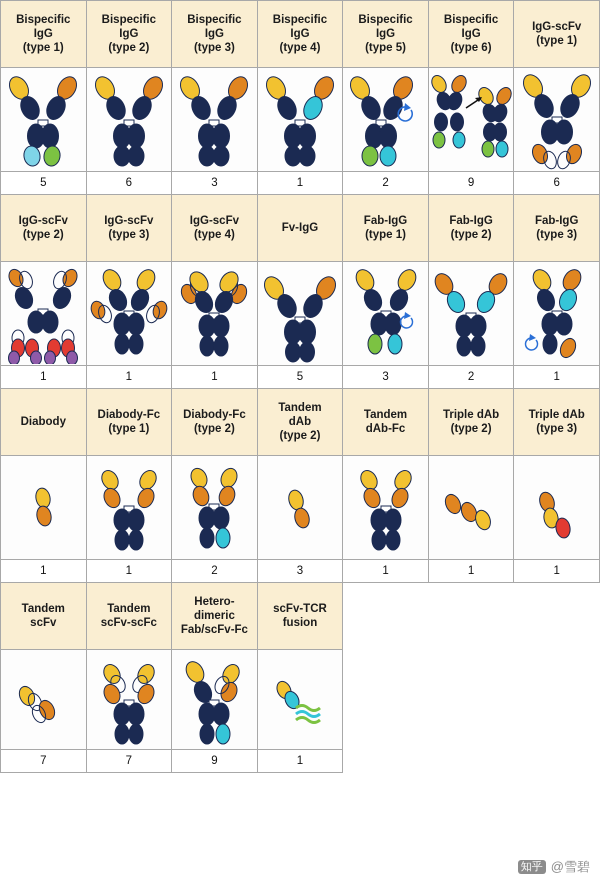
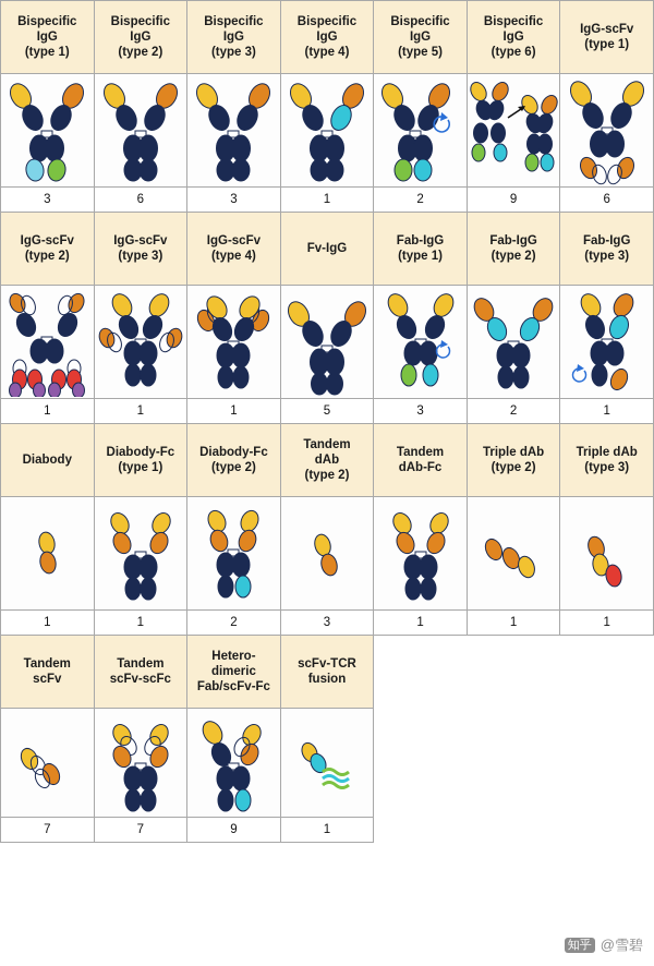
  BispecificIgG(type 1)	BispecificIgG(type 2)	BispecificIgG(type 3)	BispecificIgG(type 4)	BispecificIgG(type 5)	BispecificIgG(type 6)	IgG-scFv(type 1)
- 5	6	3	1	2	9	6
+ 3	6	3	1	2	9	6
  IgG-scFv(type 2)	IgG-scFv(type 3)	IgG-scFv(type 4)	Fv-IgG	Fab-IgG(type 1)	Fab-IgG(type 2)	Fab-IgG(type 3)
  1	1	1	5	3	2	1
  Diabody	Diabody-Fc(type 1)	Diabody-Fc(type 2)	TandemdAb(type 2)	TandemdAb-Fc	Triple dAb(type 2)	Triple dAb(type 3)
  1	1	2	3	1	1	1
  TandemscFv	TandemscFv-scFc	Hetero-dimericFab/scFv-Fc	scFv-TCRfusion
  7	7	9	1
  知乎
  @雪碧
